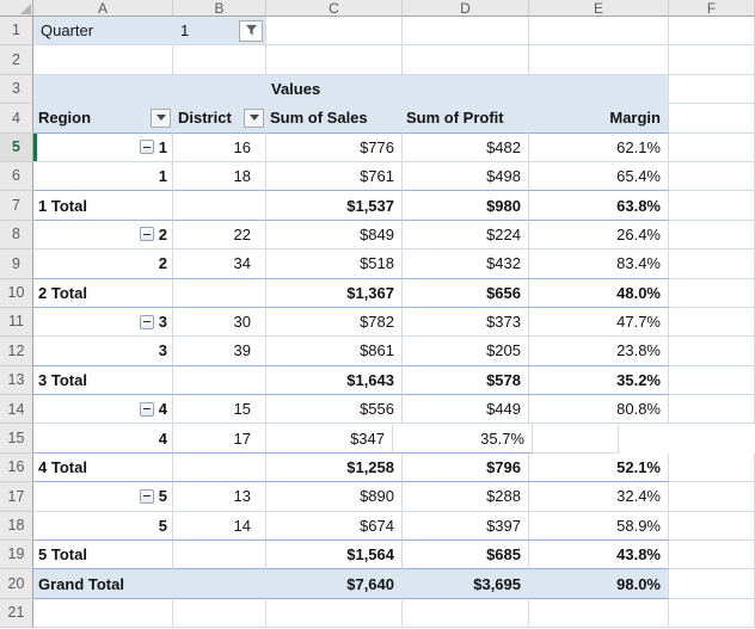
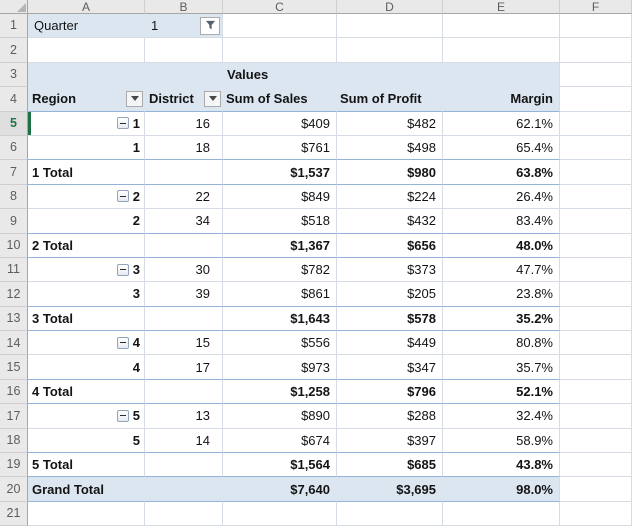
  A
  B
  C
  D
  E
  F
  1
  Quarter
  1
  2
  3
  Values
  4
  Region
  District
  Sum of Sales
  Sum of Profit
  Margin
  5
  1
  16
- $776
+ $409
  $482
  62.1%
  6
  1
  18
  $761
  $498
  65.4%
  7
  1 Total
  $1,537
  $980
  63.8%
  8
  2
  22
  $849
  $224
  26.4%
  9
  2
  34
  $518
  $432
  83.4%
  10
  2 Total
  $1,367
  $656
  48.0%
  11
  3
  30
  $782
  $373
  47.7%
  12
  3
  39
  $861
  $205
  23.8%
  13
  3 Total
  $1,643
  $578
  35.2%
  14
  4
  15
  $556
  $449
  80.8%
  15
  4
  17
+ $973
  $347
  35.7%
  16
  4 Total
  $1,258
  $796
  52.1%
  17
  5
  13
  $890
  $288
  32.4%
  18
  5
  14
  $674
  $397
  58.9%
  19
  5 Total
  $1,564
  $685
  43.8%
  20
  Grand Total
  $7,640
  $3,695
  98.0%
  21
